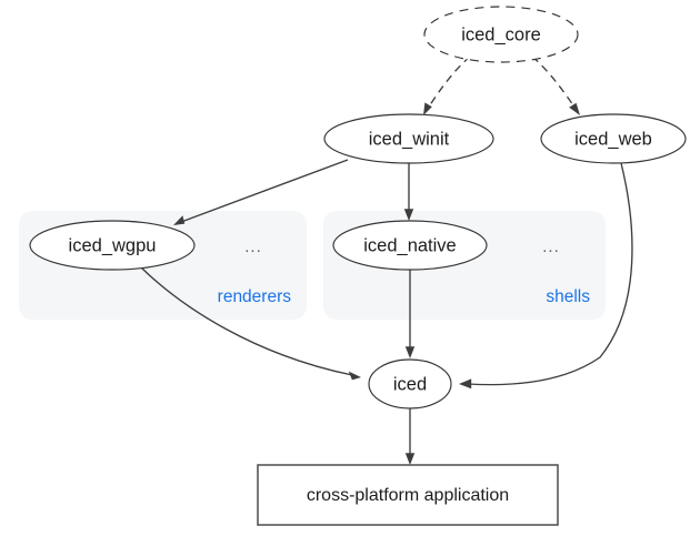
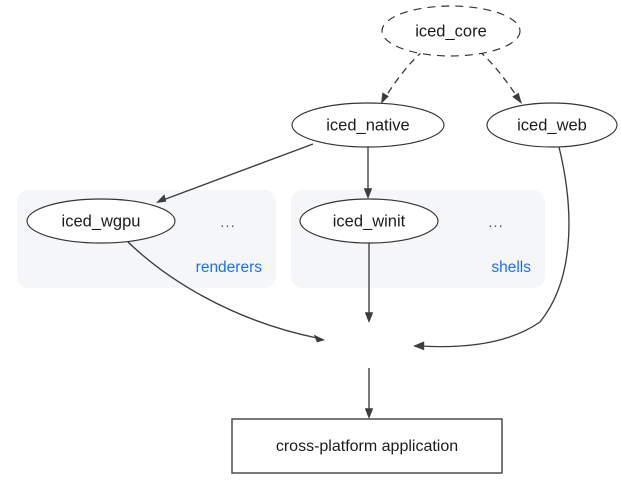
  iced_core
- iced_winit
+ iced_native
  iced_web
  iced_wgpu
- iced_native
+ iced_winit
- iced
  cross-platform application
  ...
  ...
  renderers
  shells
